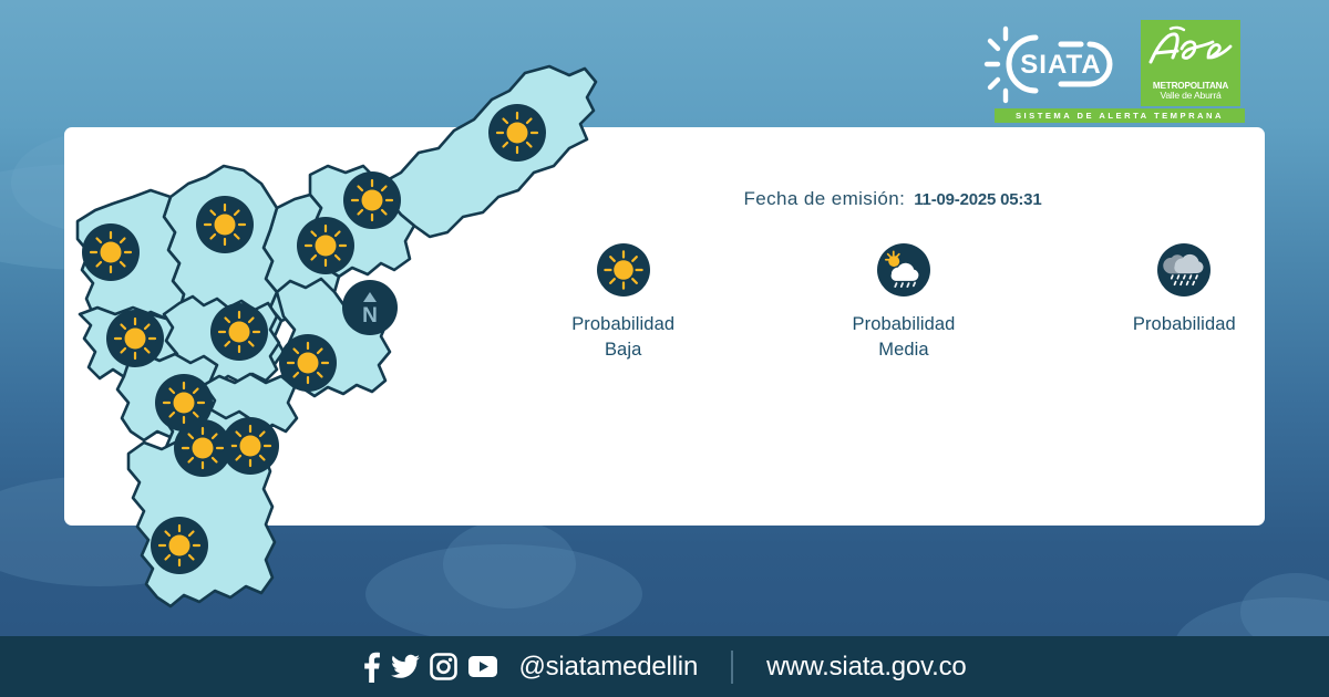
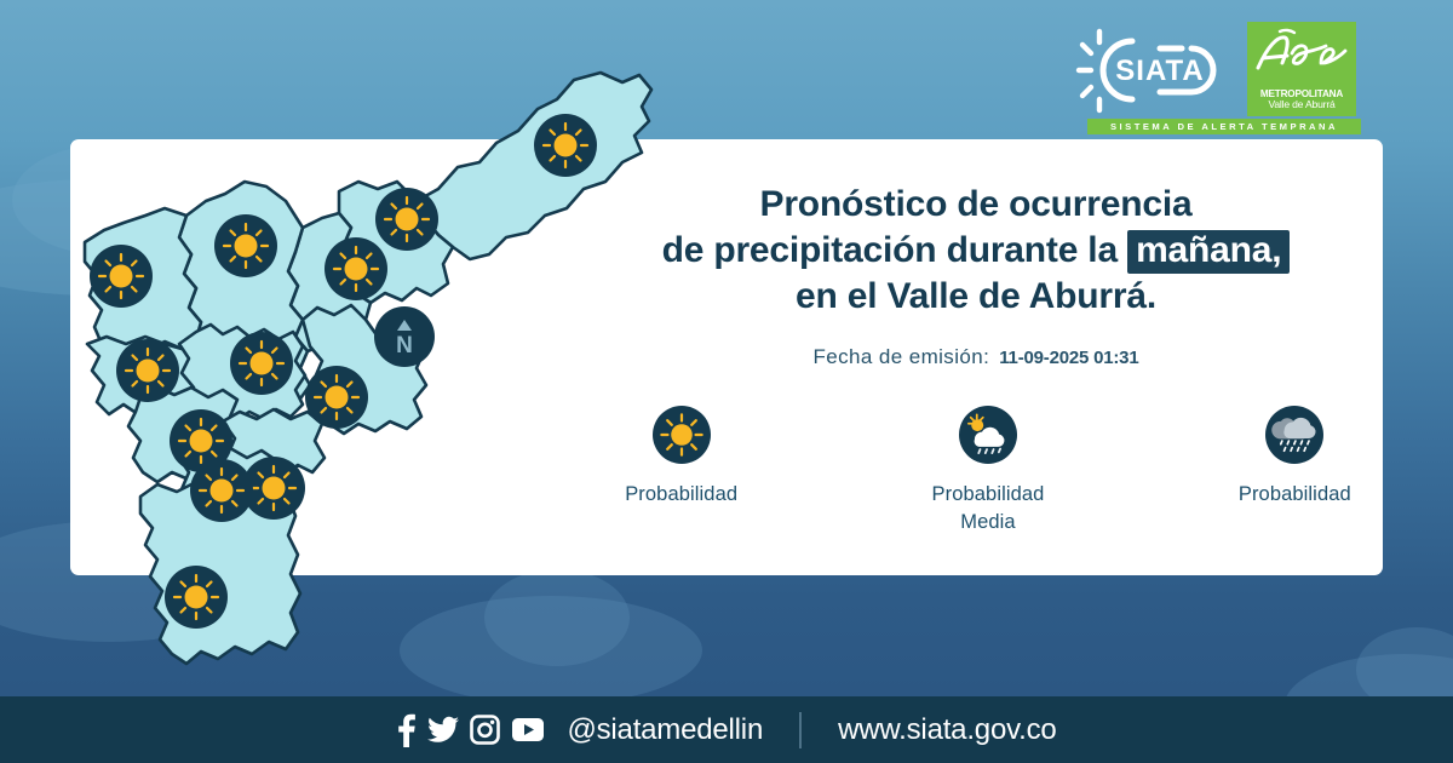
  N
+ Pronóstico de ocurrencia
+ de precipitación durante la mañana,
+ en el Valle de Aburrá.
  Fecha de emisión:
- 11-09-2025 05:31
+ 11-09-2025 01:31
  Probabilidad
- Baja
  Probabilidad
  Media
  Probabilidad
  SIATA
  METROPOLITANA
  Valle de Aburrá
  SISTEMA DE ALERTA TEMPRANA
  @siatamedellin
  www.siata.gov.co
